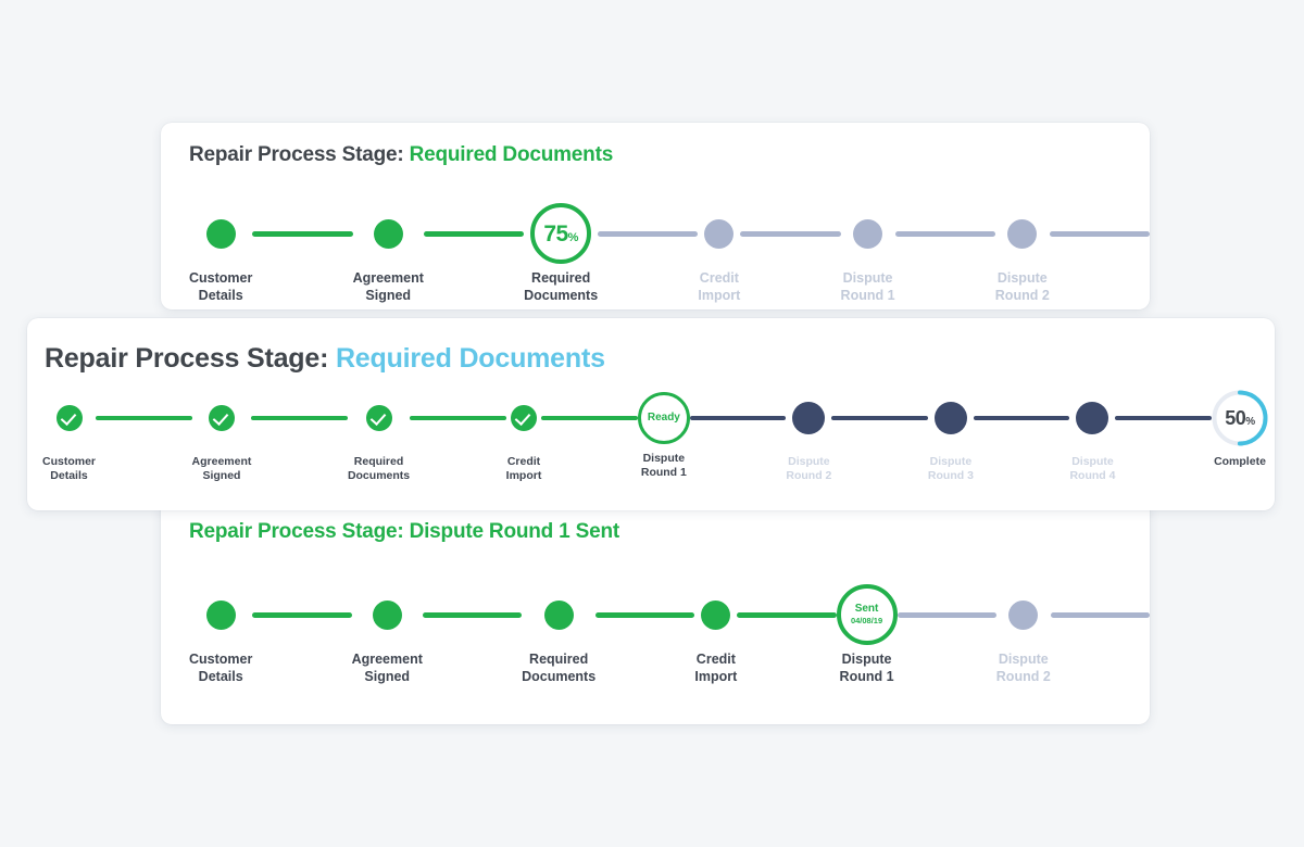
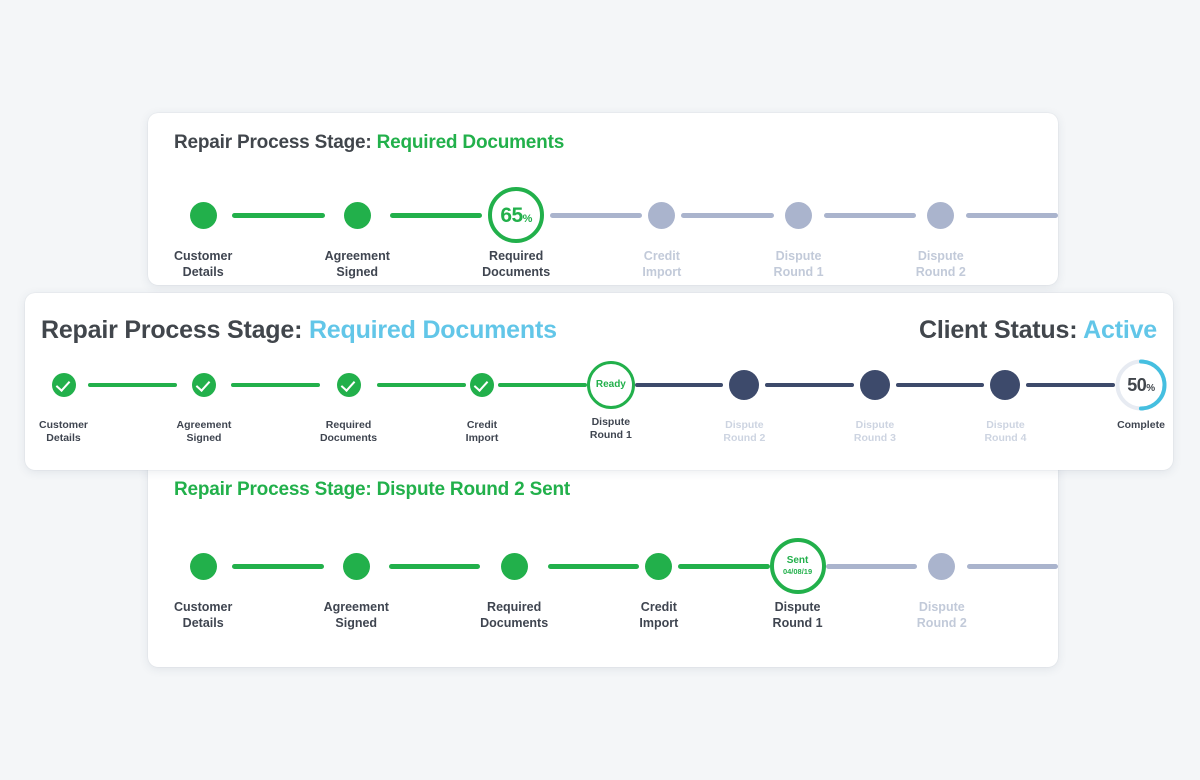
  Repair Process Stage: Required Documents
  Customer
  Details
  Agreement
  Signed
- 75%
+ 65%
  Required
  Documents
  Credit
  Import
  Dispute
  Round 1
  Dispute
  Round 2
  Repair Process Stage: Required Documents
+ Client Status: Active
  Customer
  Details
  Agreement
  Signed
  Required
  Documents
  Credit
  Import
  Ready
  Dispute
  Round 1
  Dispute
  Round 2
  Dispute
  Round 3
  Dispute
  Round 4
  50%
  Complete
- Repair Process Stage: Dispute Round 1 Sent
+ Repair Process Stage: Dispute Round 2 Sent
  Customer
  Details
  Agreement
  Signed
  Required
  Documents
  Credit
  Import
  Sent
  04/08/19
  Dispute
  Round 1
  Dispute
  Round 2
